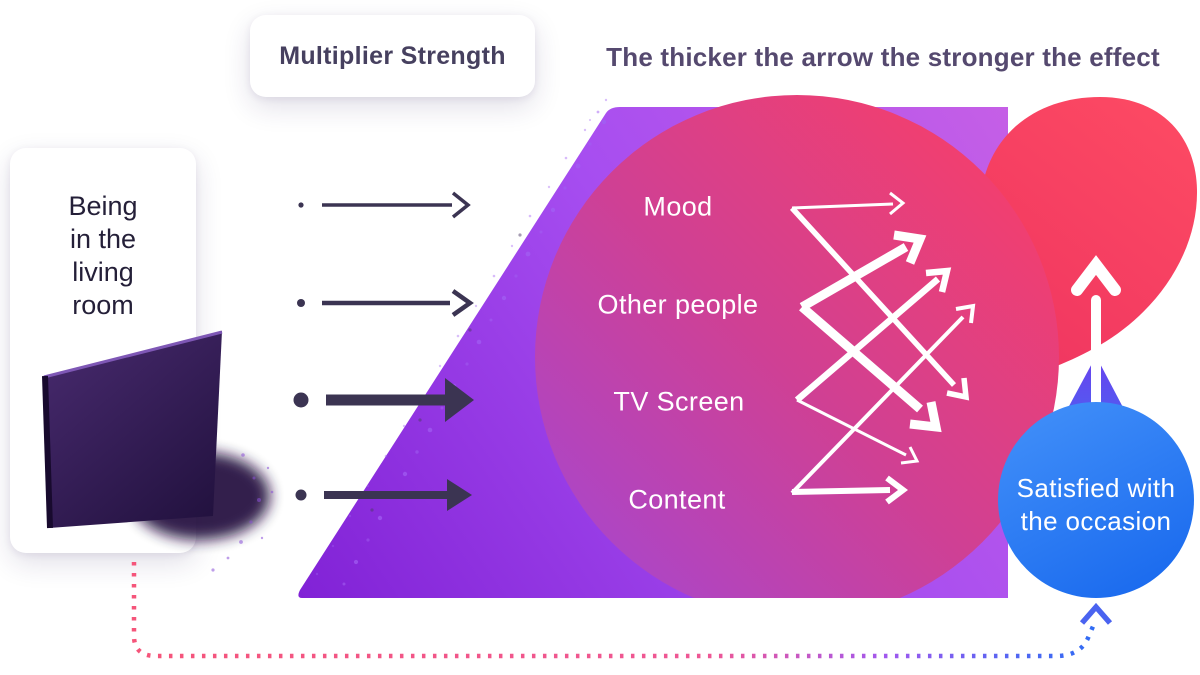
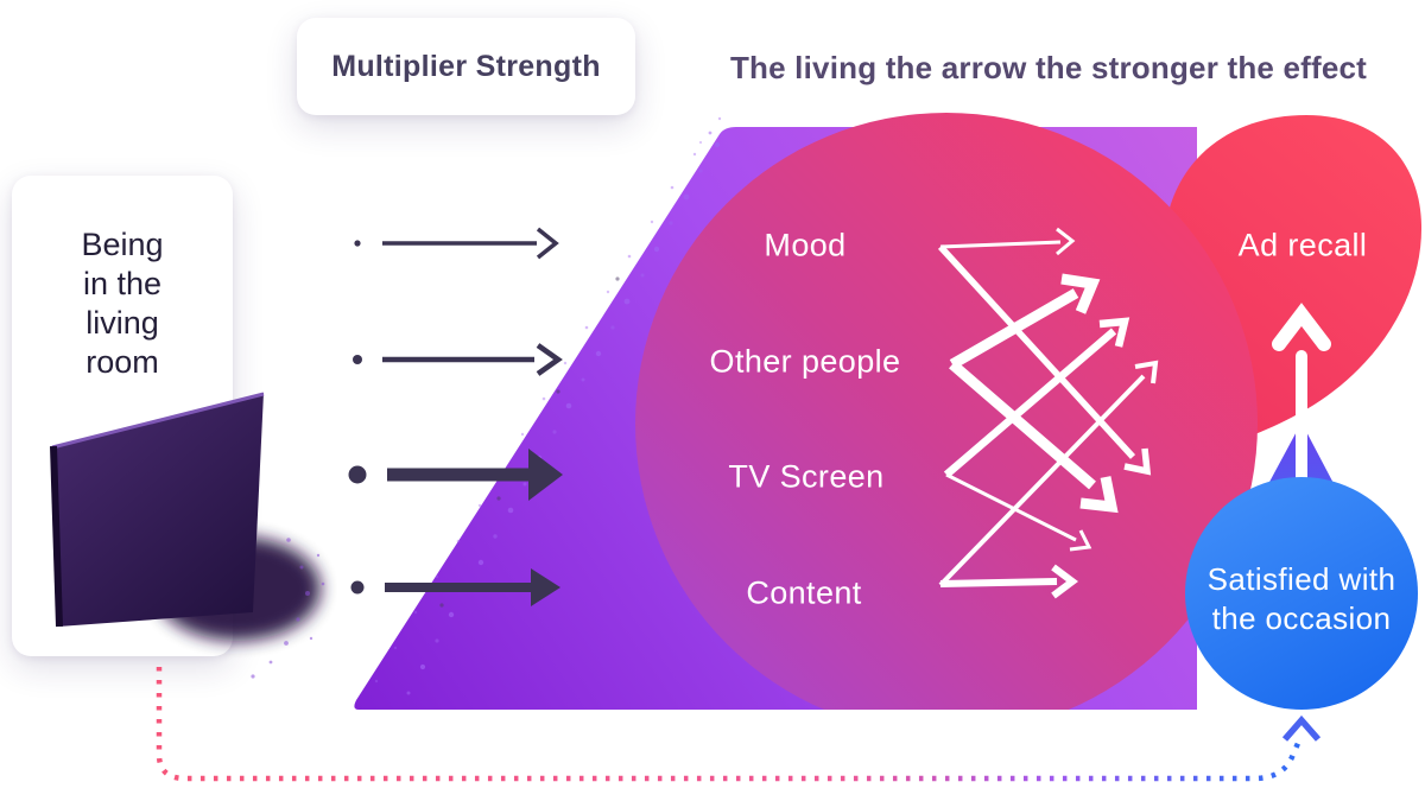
  Being in the living room
  Multiplier Strength
- The thicker the arrow the stronger the effect
+ The living the arrow the stronger the effect
  Mood
  Other people
  TV Screen
  Content
+ Ad recall
  Satisfied with the occasion
